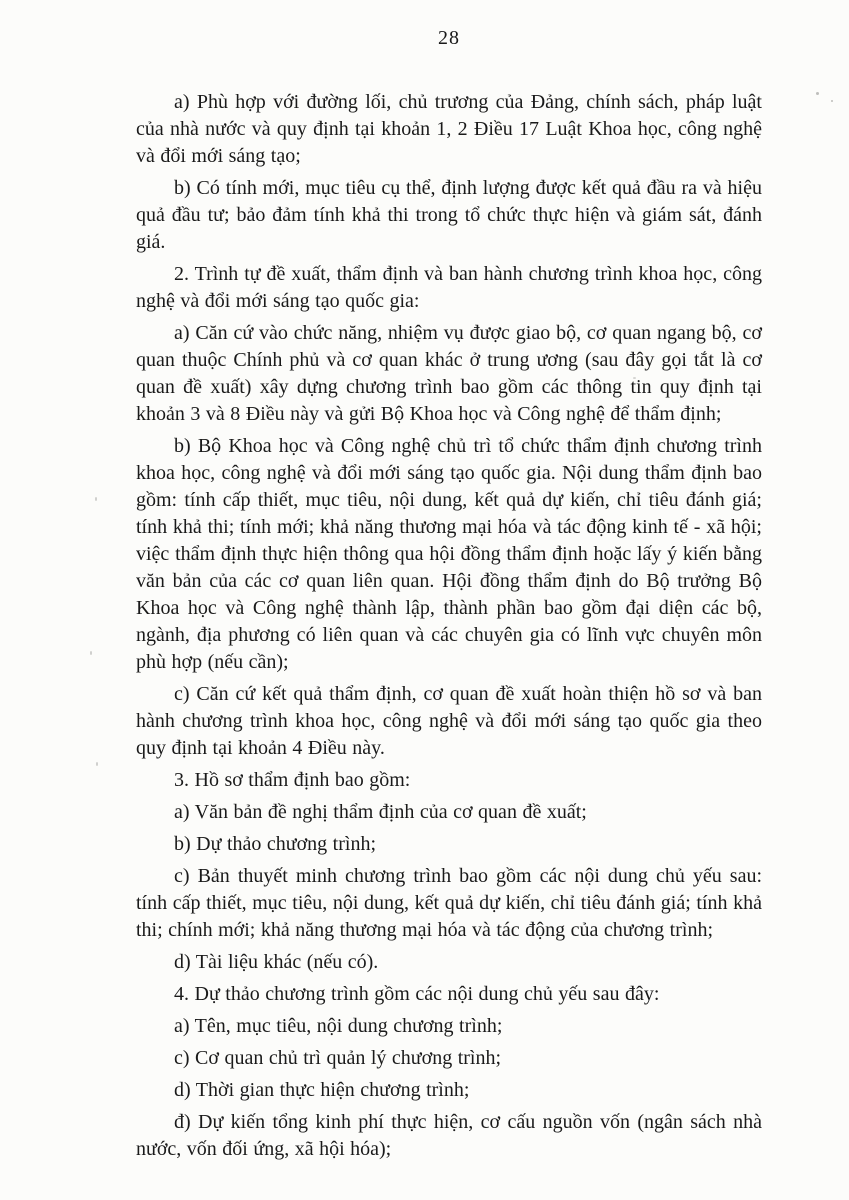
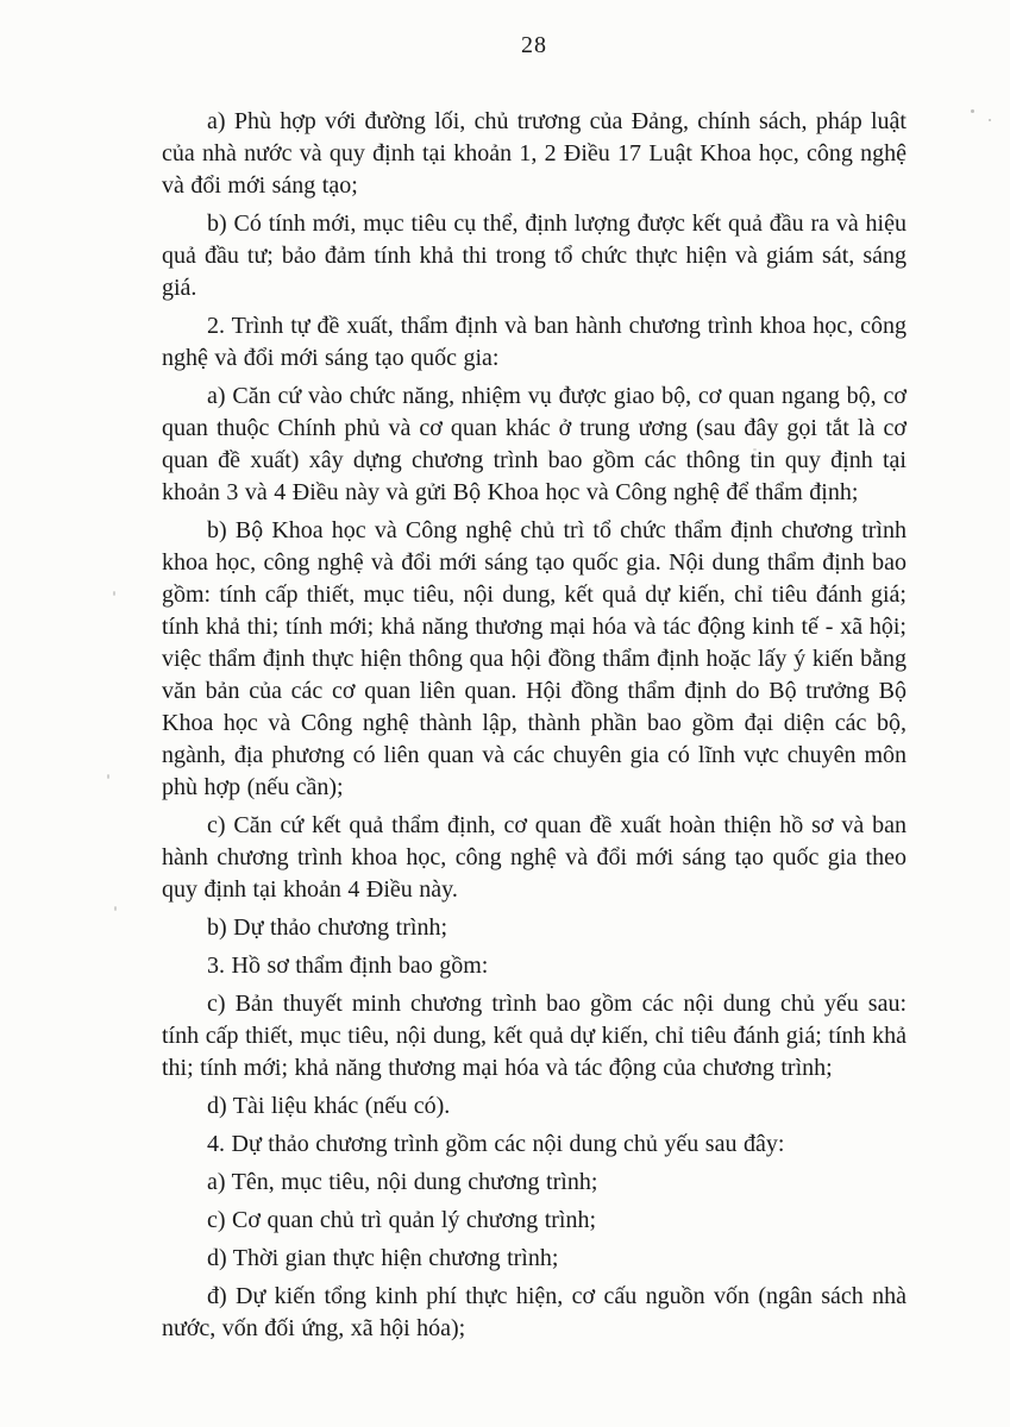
  28
  a) Phù hợp với đường lối, chủ trương của Đảng, chính sách, pháp luật của nhà nước và quy định tại khoản 1, 2 Điều 17 Luật Khoa học, công nghệ và đổi mới sáng tạo;
- b) Có tính mới, mục tiêu cụ thể, định lượng được kết quả đầu ra và hiệu quả đầu tư; bảo đảm tính khả thi trong tổ chức thực hiện và giám sát, đánh giá.
+ b) Có tính mới, mục tiêu cụ thể, định lượng được kết quả đầu ra và hiệu quả đầu tư; bảo đảm tính khả thi trong tổ chức thực hiện và giám sát, sáng giá.
  2. Trình tự đề xuất, thẩm định và ban hành chương trình khoa học, công nghệ và đổi mới sáng tạo quốc gia:
- a) Căn cứ vào chức năng, nhiệm vụ được giao bộ, cơ quan ngang bộ, cơ quan thuộc Chính phủ và cơ quan khác ở trung ương (sau đây gọi tắt là cơ quan đề xuất) xây dựng chương trình bao gồm các thông tin quy định tại khoản 3 và 8 Điều này và gửi Bộ Khoa học và Công nghệ để thẩm định;
+ a) Căn cứ vào chức năng, nhiệm vụ được giao bộ, cơ quan ngang bộ, cơ quan thuộc Chính phủ và cơ quan khác ở trung ương (sau đây gọi tắt là cơ quan đề xuất) xây dựng chương trình bao gồm các thông tin quy định tại khoản 3 và 4 Điều này và gửi Bộ Khoa học và Công nghệ để thẩm định;
  b) Bộ Khoa học và Công nghệ chủ trì tổ chức thẩm định chương trình khoa học, công nghệ và đổi mới sáng tạo quốc gia. Nội dung thẩm định bao gồm: tính cấp thiết, mục tiêu, nội dung, kết quả dự kiến, chỉ tiêu đánh giá; tính khả thi; tính mới; khả năng thương mại hóa và tác động kinh tế - xã hội; việc thẩm định thực hiện thông qua hội đồng thẩm định hoặc lấy ý kiến bằng văn bản của các cơ quan liên quan. Hội đồng thẩm định do Bộ trưởng Bộ Khoa học và Công nghệ thành lập, thành phần bao gồm đại diện các bộ, ngành, địa phương có liên quan và các chuyên gia có lĩnh vực chuyên môn phù hợp (nếu cần);
  c) Căn cứ kết quả thẩm định, cơ quan đề xuất hoàn thiện hồ sơ và ban hành chương trình khoa học, công nghệ và đổi mới sáng tạo quốc gia theo quy định tại khoản 4 Điều này.
- 3. Hồ sơ thẩm định bao gồm:
+ b) Dự thảo chương trình;
- a) Văn bản đề nghị thẩm định của cơ quan đề xuất;
- b) Dự thảo chương trình;
+ 3. Hồ sơ thẩm định bao gồm:
- c) Bản thuyết minh chương trình bao gồm các nội dung chủ yếu sau: tính cấp thiết, mục tiêu, nội dung, kết quả dự kiến, chỉ tiêu đánh giá; tính khả thi; chính mới; khả năng thương mại hóa và tác động của chương trình;
+ c) Bản thuyết minh chương trình bao gồm các nội dung chủ yếu sau: tính cấp thiết, mục tiêu, nội dung, kết quả dự kiến, chỉ tiêu đánh giá; tính khả thi; tính mới; khả năng thương mại hóa và tác động của chương trình;
  d) Tài liệu khác (nếu có).
  4. Dự thảo chương trình gồm các nội dung chủ yếu sau đây:
  a) Tên, mục tiêu, nội dung chương trình;
  c) Cơ quan chủ trì quản lý chương trình;
  d) Thời gian thực hiện chương trình;
  đ) Dự kiến tổng kinh phí thực hiện, cơ cấu nguồn vốn (ngân sách nhà nước, vốn đối ứng, xã hội hóa);
